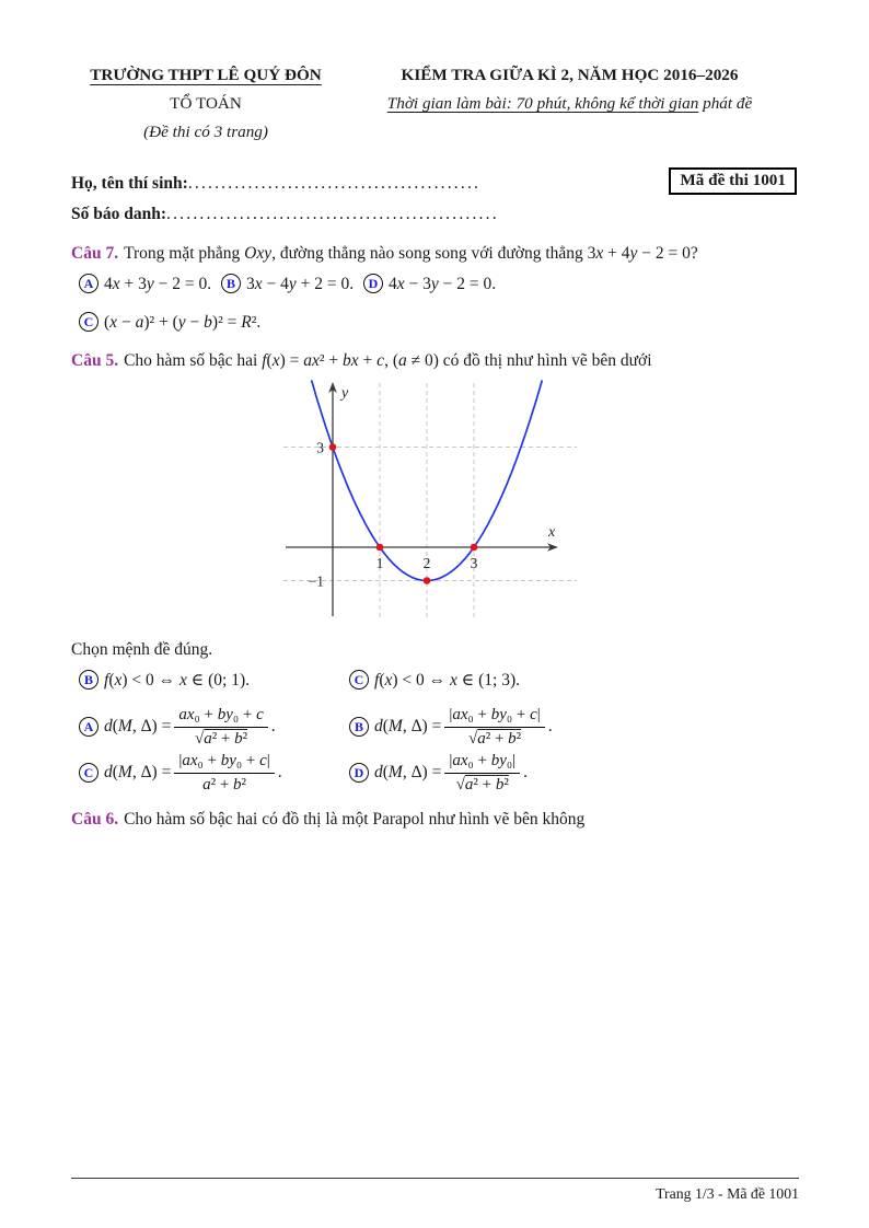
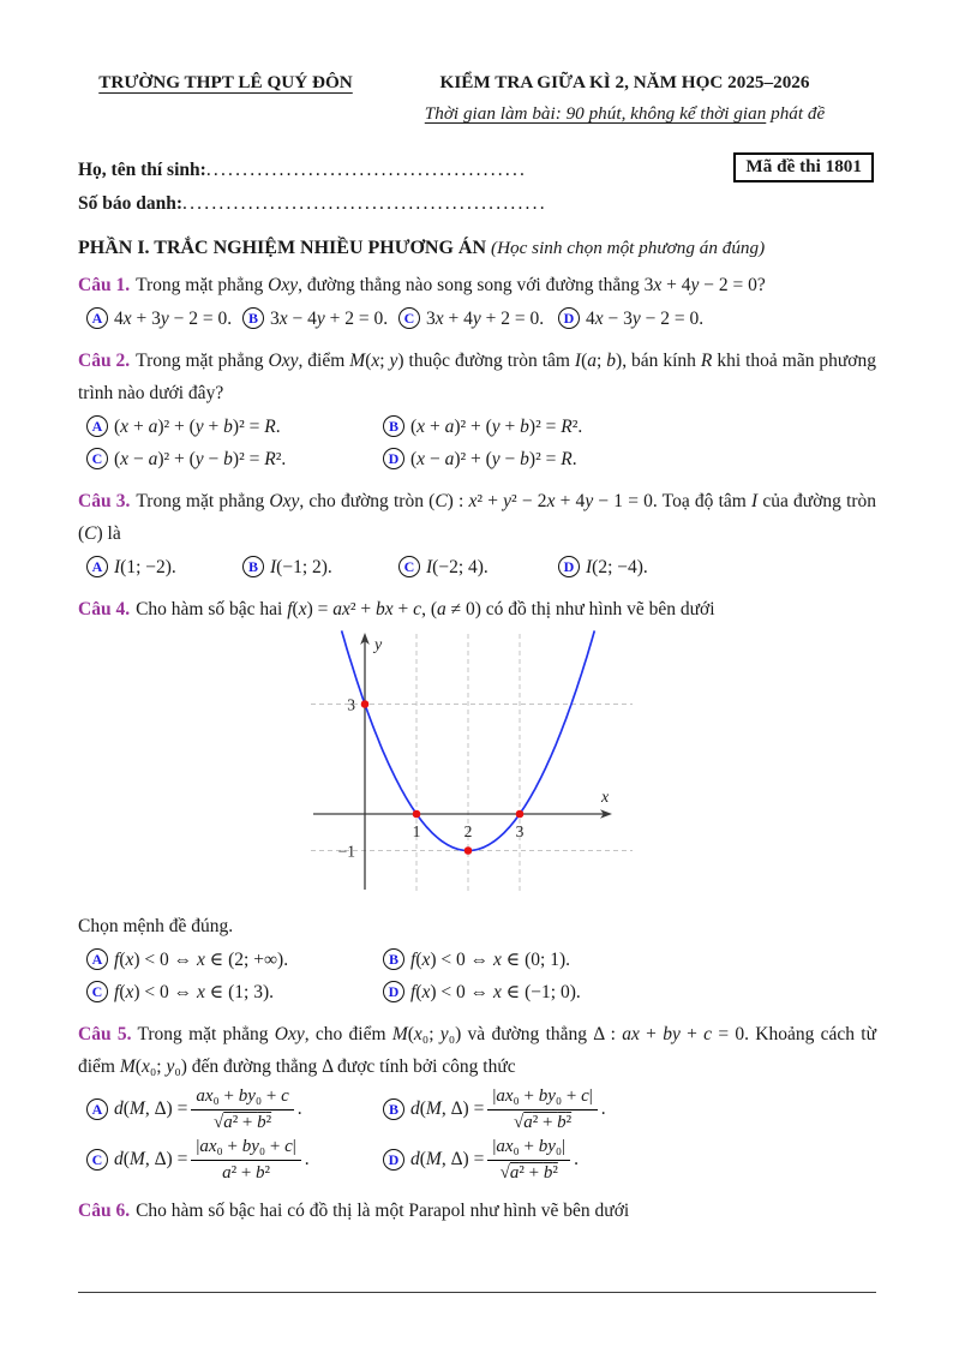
  TRƯỜNG THPT LÊ QUÝ ĐÔN
- TỔ TOÁN
- (Đề thi có 3 trang)
- KIỂM TRA GIỮA KÌ 2, NĂM HỌC 2016–2026
+ KIỂM TRA GIỮA KÌ 2, NĂM HỌC 2025–2026
- Thời gian làm bài: 70 phút, không kể thời gian phát đề
+ Thời gian làm bài: 90 phút, không kể thời gian phát đề
  Họ, tên thí sinh:............................................
  Số báo danh:..................................................
- Mã đề thi 1001
+ Mã đề thi 1801
+ PHẦN I. TRẮC NGHIỆM NHIỀU PHƯƠNG ÁN (Học sinh chọn một phương án đúng)
- Câu 7. Trong mặt phẳng Oxy, đường thẳng nào song song với đường thẳng 3x + 4y − 2 = 0?
+ Câu 1. Trong mặt phẳng Oxy, đường thẳng nào song song với đường thẳng 3x + 4y − 2 = 0?
  A 4x + 3y − 2 = 0.
  B 3x − 4y + 2 = 0.
+ C 3x + 4y + 2 = 0.
  D 4x − 3y − 2 = 0.
+ Câu 2. Trong mặt phẳng Oxy, điểm M(x; y) thuộc đường tròn tâm I(a; b), bán kính R khi thoả mãn phương trình nào dưới đây?
+ A (x + a)² + (y + b)² = R.
+ B (x + a)² + (y + b)² = R².
  C (x − a)² + (y − b)² = R².
+ D (x − a)² + (y − b)² = R.
+ Câu 3. Trong mặt phẳng Oxy, cho đường tròn (C) : x² + y² − 2x + 4y − 1 = 0. Toạ độ tâm I của đường tròn (C) là
+ A I(1; −2).
+ B I(−1; 2).
+ C I(−2; 4).
+ D I(2; −4).
- Câu 5. Cho hàm số bậc hai f(x) = ax² + bx + c, (a ≠ 0) có đồ thị như hình vẽ bên dưới
+ Câu 4. Cho hàm số bậc hai f(x) = ax² + bx + c, (a ≠ 0) có đồ thị như hình vẽ bên dưới
  1
  2
  3
  3
  −1
  x
  y
  Chọn mệnh đề đúng.
+ A f(x) < 0 ⇔ x ∈ (2; +∞).
  B f(x) < 0 ⇔ x ∈ (0; 1).
  C f(x) < 0 ⇔ x ∈ (1; 3).
+ D f(x) < 0 ⇔ x ∈ (−1; 0).
+ Câu 5. Trong mặt phẳng Oxy, cho điểm M(x₀; y₀) và đường thẳng Δ : ax + by + c = 0. Khoảng cách từ điểm M(x₀; y₀) đến đường thẳng Δ được tính bởi công thức
  A
  d(M, Δ) =
  ax₀ + by₀ + c
  √a² + b²
  .
  B
  d(M, Δ) =
  |ax₀ + by₀ + c|
  √a² + b²
  .
  C
  d(M, Δ) =
  |ax₀ + by₀ + c|
  a² + b²
  .
  D
  d(M, Δ) =
  |ax₀ + by₀|
  √a² + b²
  .
- Câu 6. Cho hàm số bậc hai có đồ thị là một Parapol như hình vẽ bên không
+ Câu 6. Cho hàm số bậc hai có đồ thị là một Parapol như hình vẽ bên dưới
- Trang 1/3 - Mã đề 1001
